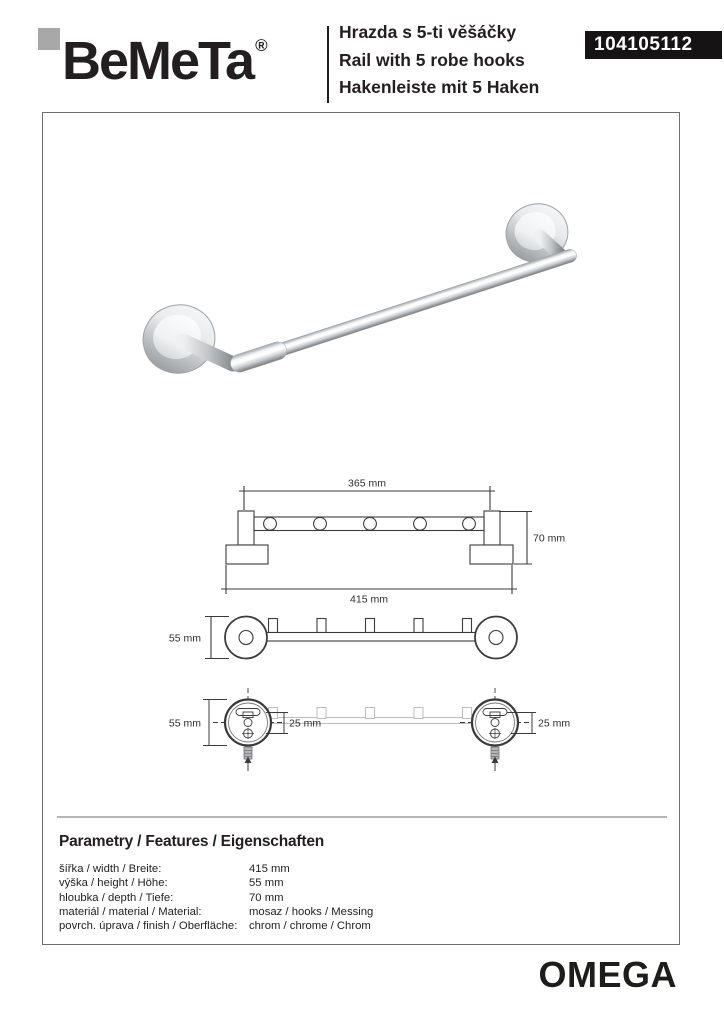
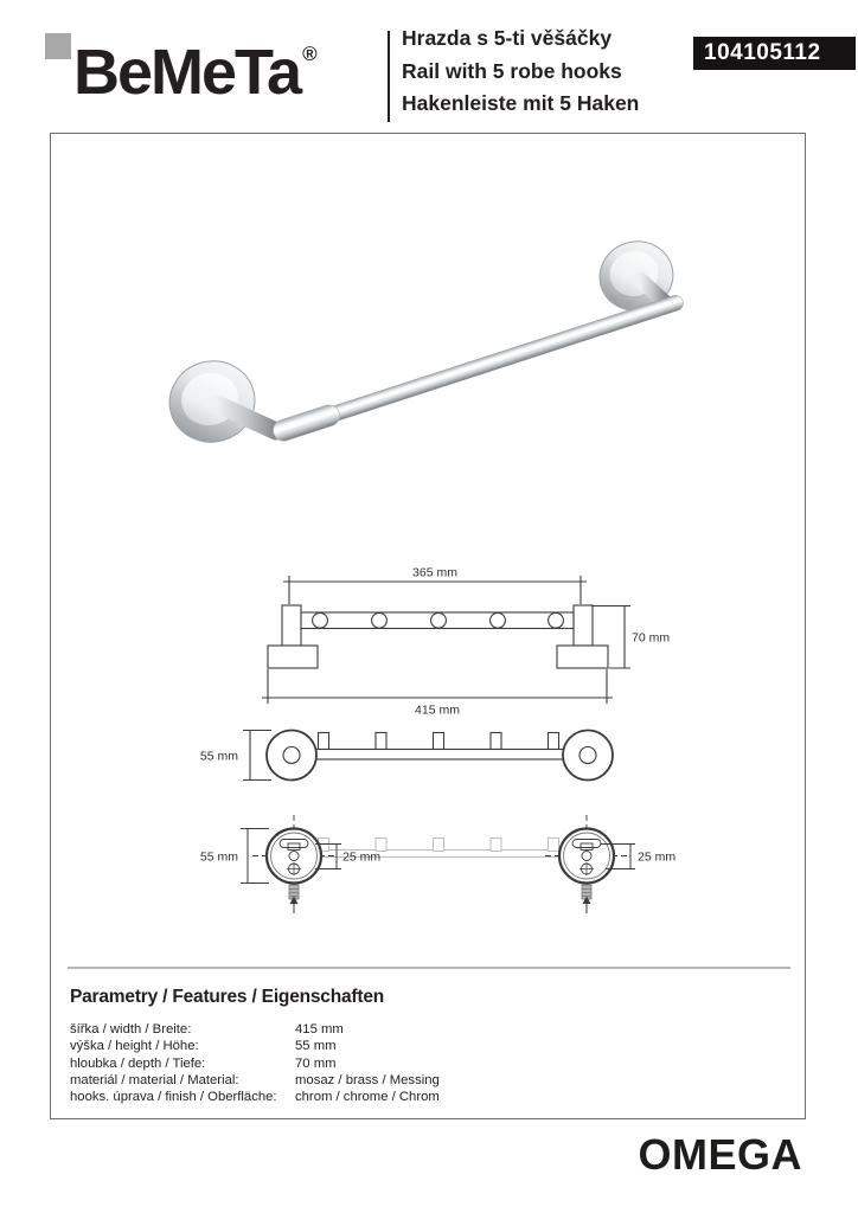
  BeMeTa®
  Hrazda s 5-ti věšáčky
  Rail with 5 robe hooks
  Hakenleiste mit 5 Haken
  104105112
  365 mm
  70 mm
  415 mm
  55 mm
  55 mm
  25 mm
  25 mm
  Parametry / Features / Eigenschaften
  šířka / width / Breite:
  415 mm
  výška / height / Höhe:
  55 mm
  hloubka / depth / Tiefe:
  70 mm
  materiál / material / Material:
- mosaz / hooks / Messing
+ mosaz / brass / Messing
- povrch. úprava / finish / Oberfläche:
+ hooks. úprava / finish / Oberfläche:
  chrom / chrome / Chrom
  OMEGA
